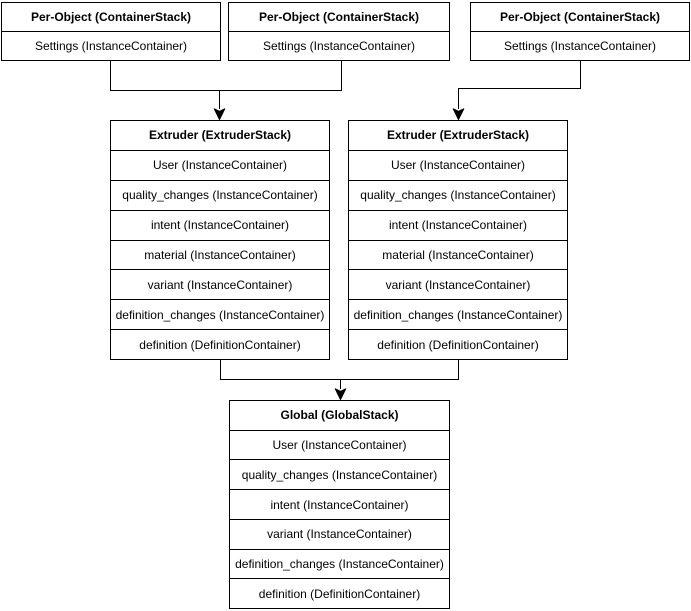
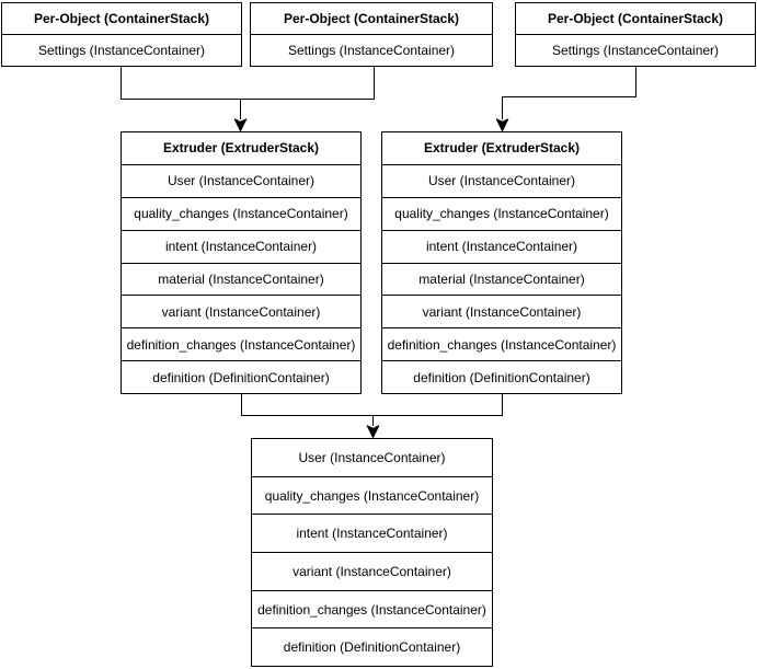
  Per-Object (ContainerStack)
  Settings (InstanceContainer)
  Per-Object (ContainerStack)
  Settings (InstanceContainer)
  Per-Object (ContainerStack)
  Settings (InstanceContainer)
  Extruder (ExtruderStack)
  User (InstanceContainer)
  quality_changes (InstanceContainer)
  intent (InstanceContainer)
  material (InstanceContainer)
  variant (InstanceContainer)
  definition_changes (InstanceContainer)
  definition (DefinitionContainer)
  Extruder (ExtruderStack)
  User (InstanceContainer)
  quality_changes (InstanceContainer)
  intent (InstanceContainer)
  material (InstanceContainer)
  variant (InstanceContainer)
  definition_changes (InstanceContainer)
  definition (DefinitionContainer)
- Global (GlobalStack)
  User (InstanceContainer)
  quality_changes (InstanceContainer)
  intent (InstanceContainer)
  variant (InstanceContainer)
  definition_changes (InstanceContainer)
  definition (DefinitionContainer)
